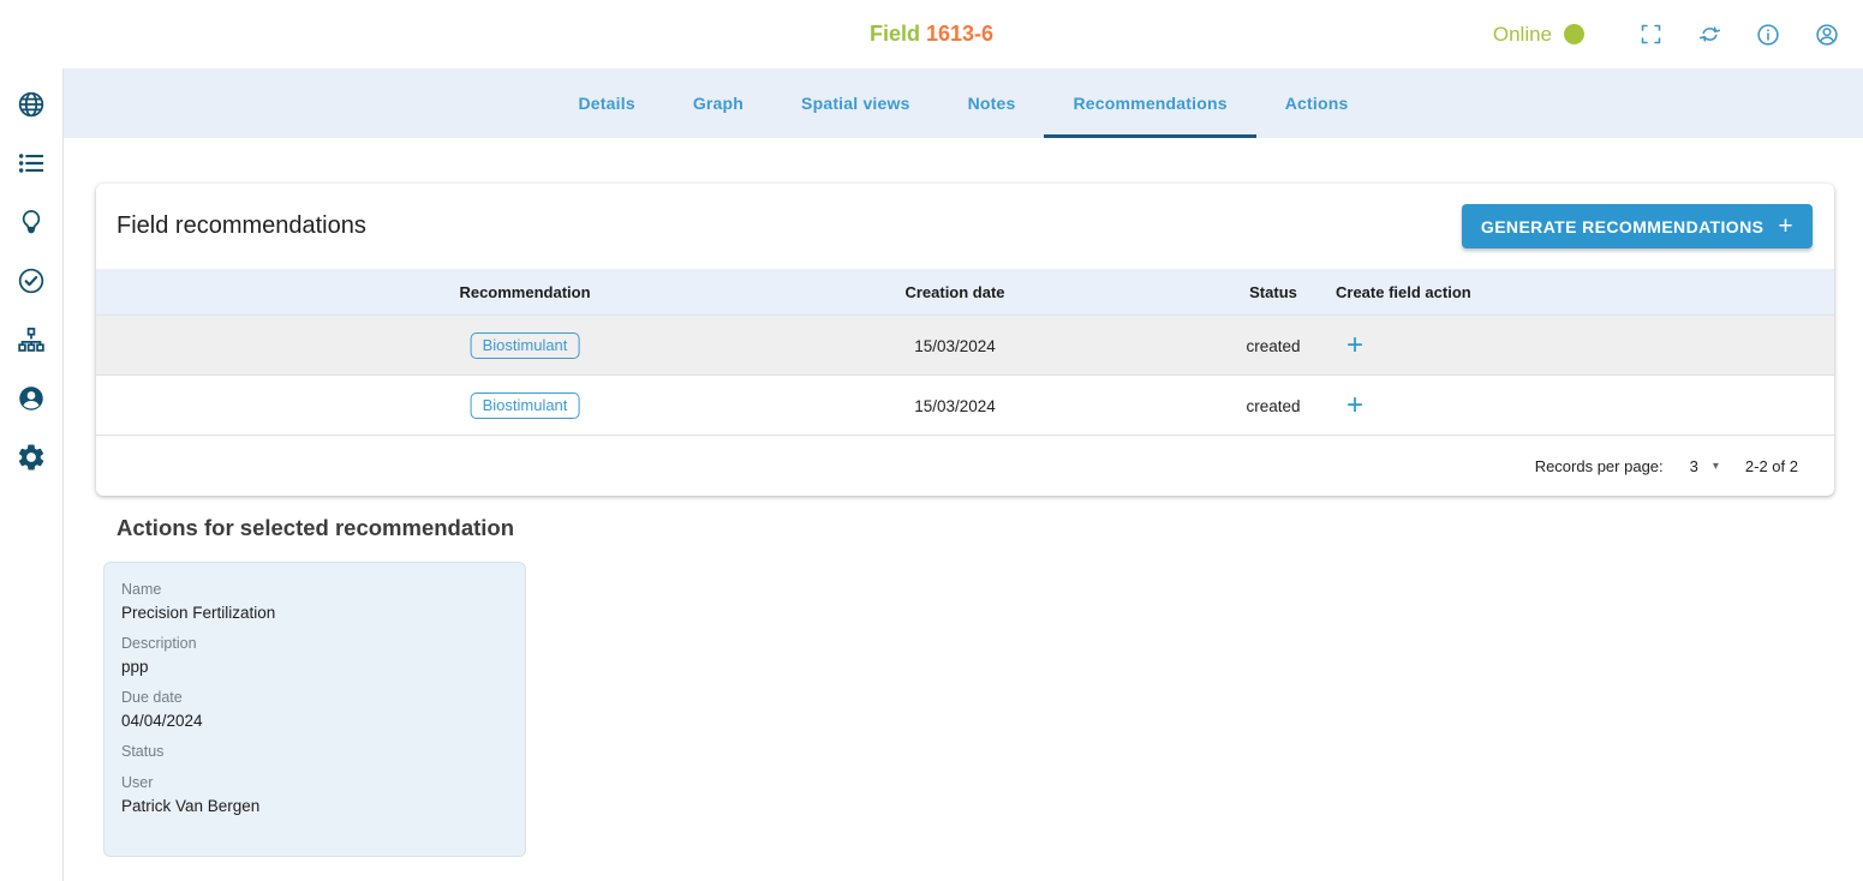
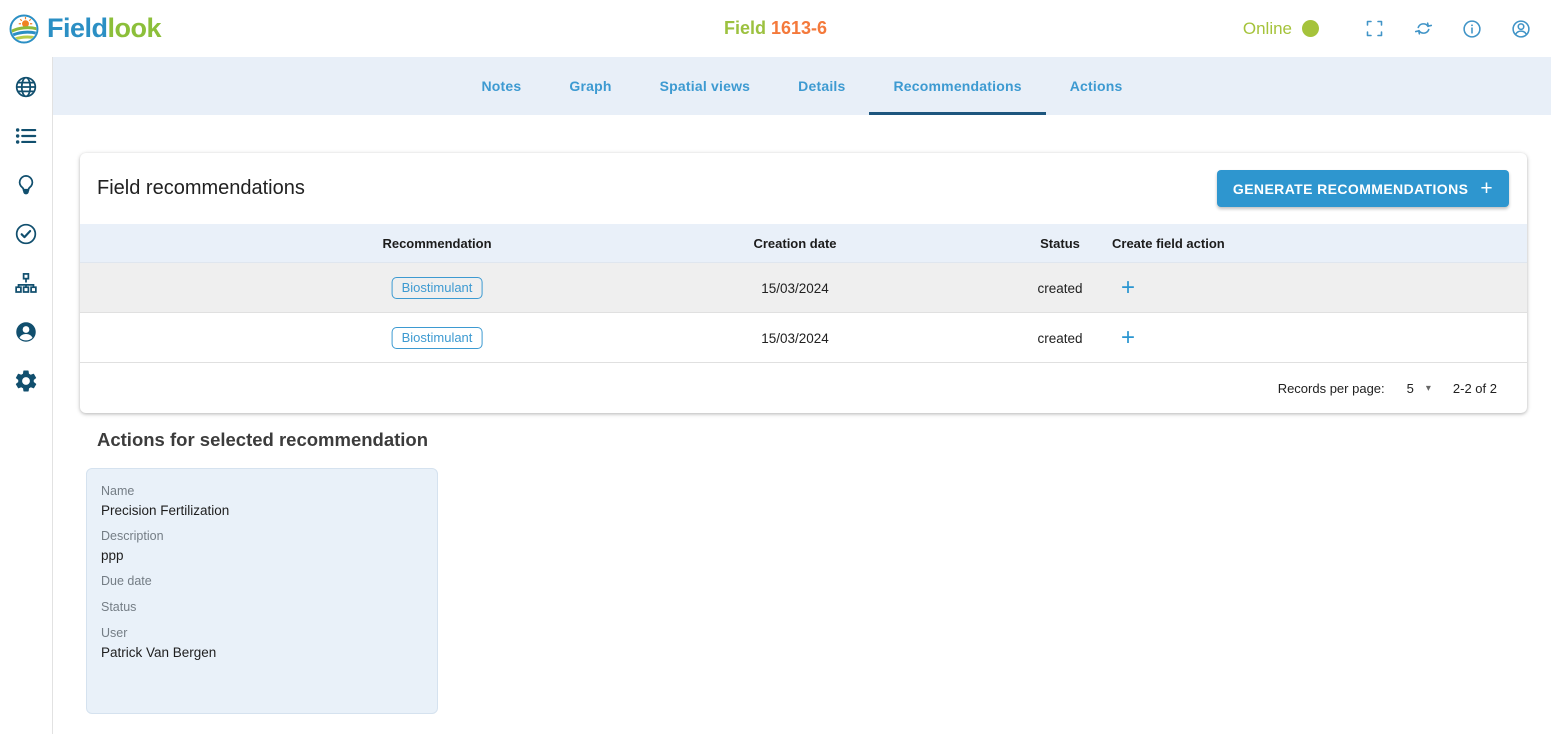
+ Fieldlook
  Field 1613-6
  Online
- Details
+ Notes
  Graph
  Spatial views
- Notes
+ Details
  Recommendations
  Actions
  Field recommendations
  GENERATE RECOMMENDATIONS
  +
  Recommendation
  Creation date
  Status
  Create field action
  Biostimulant
  15/03/2024
  created
  +
  Biostimulant
  15/03/2024
  created
  +
  Records per page:
- 3
+ 5
  ▾
  2-2 of 2
  Actions for selected recommendation
  Name
  Precision Fertilization
  Description
  ppp
  Due date
- 04/04/2024
  Status
  User
  Patrick Van Bergen
